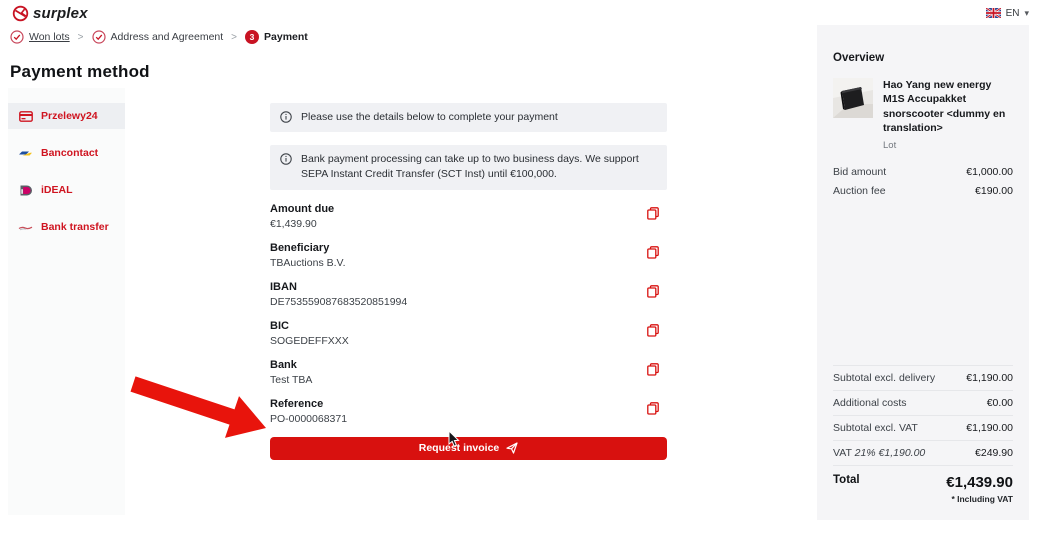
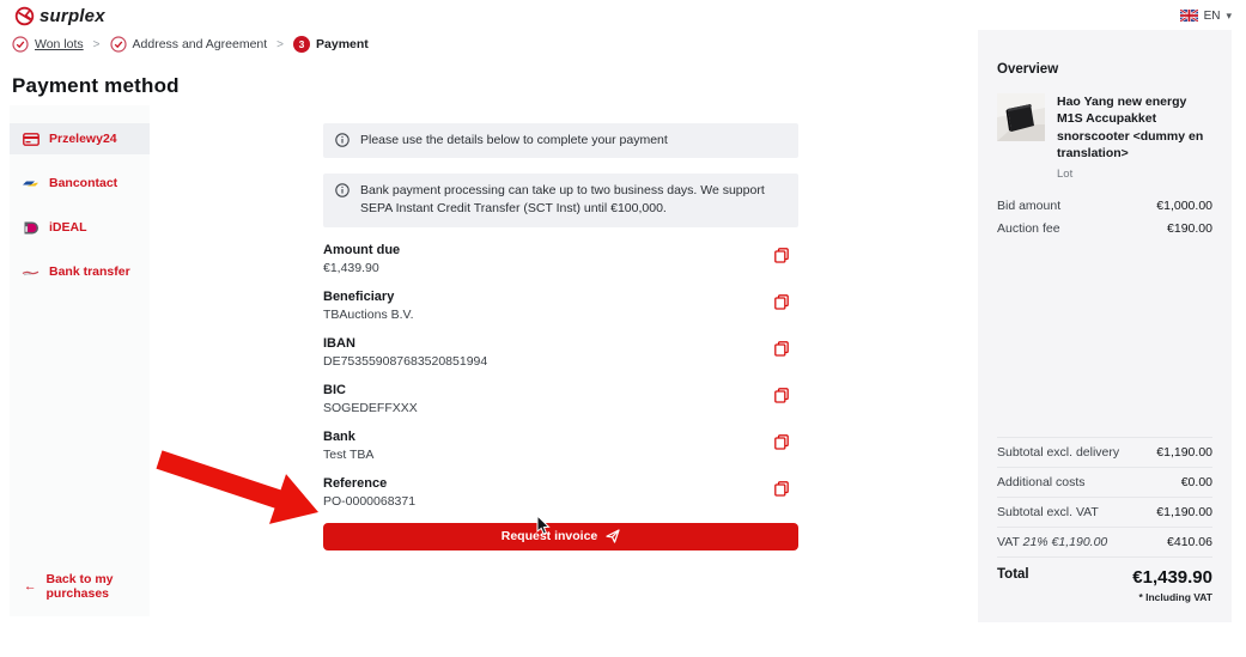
  surplex
  EN
  ▾
  Won lots
  >
  Address and Agreement
  >
  3
  Payment
  Payment method
  Przelewy24
  Bancontact
  iDEAL
  Bank transfer
+ ←
+ Back to my purchases
  Please use the details below to complete your payment
  Bank payment processing can take up to two business days. We support SEPA Instant Credit Transfer (SCT Inst) until €100,000.
  Amount due
  €1,439.90
  Beneficiary
  TBAuctions B.V.
  IBAN
  DE753559087683520851994
  BIC
  SOGEDEFFXXX
  Bank
  Test TBA
  Reference
  PO-0000068371
  Request invoice
  Overview
  Hao Yang new energy M1S Accupakket snorscooter <dummy en translation>
  Lot
  Bid amount
  €1,000.00
  Auction fee
  €190.00
  Subtotal excl. delivery
  €1,190.00
  Additional costs
  €0.00
  Subtotal excl. VAT
  €1,190.00
  VAT 21% €1,190.00
- €249.90
+ €410.06
  Total
  €1,439.90
  * Including VAT
